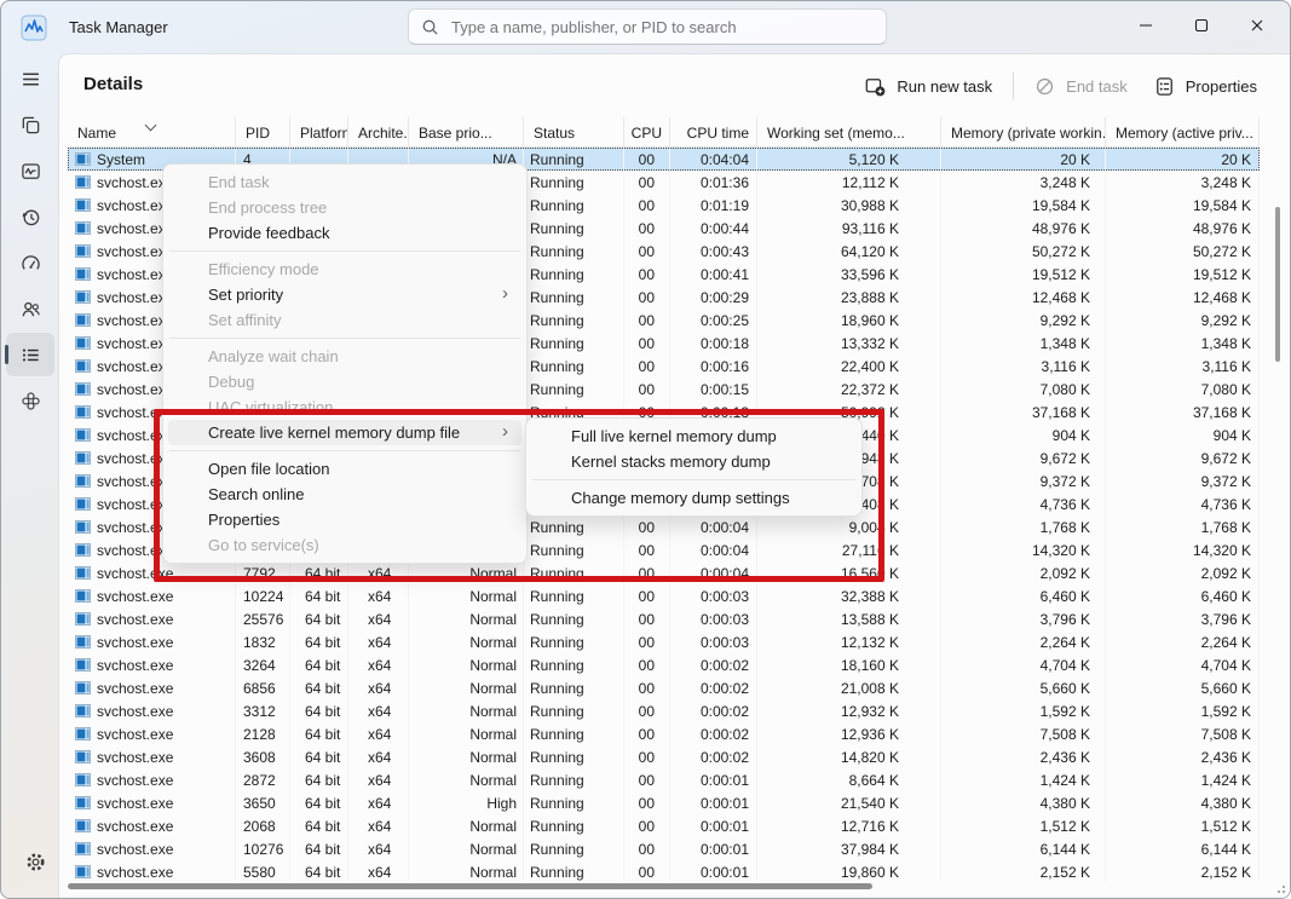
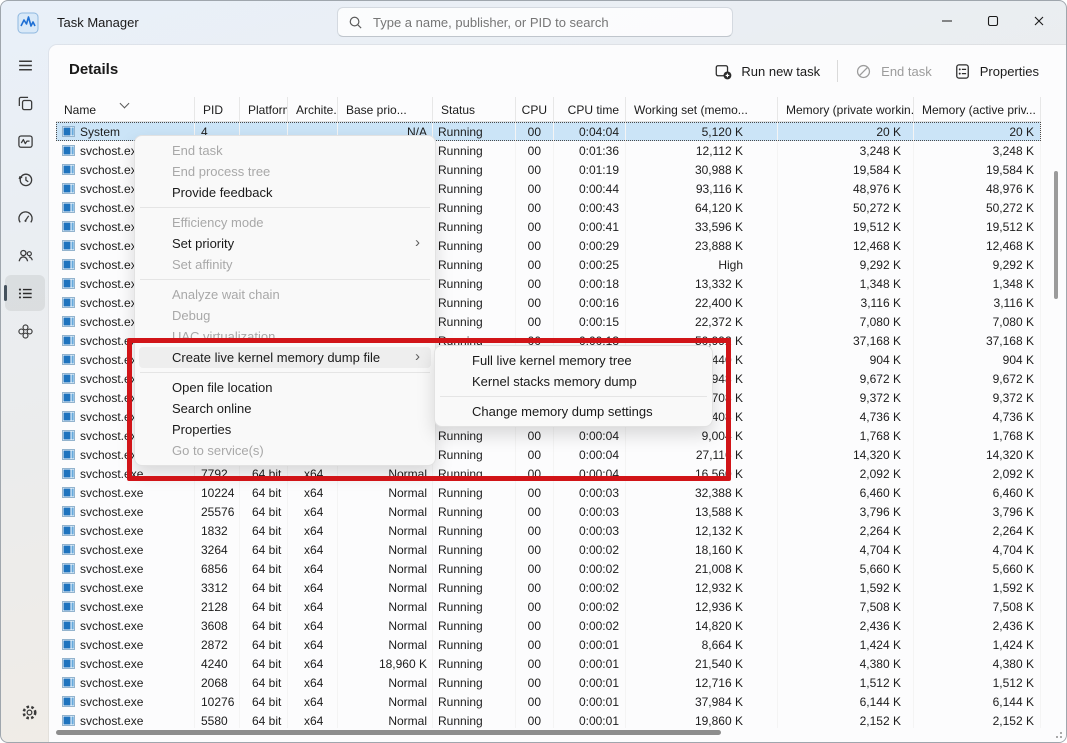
  Task Manager
  Type a name, publisher, or PID to search
  Details
  Run new task
  End task
  Properties
  Name
  PID
  Platfor
  Archite.
  Base prio...
  Status
  CPU
  CPU time
  Working set (memo...
  Memory (private workin.
  Memory (active priv...
  System
  4
  N/A
  Running
  00
  0:04:04
  5,120 K
  20 K
  20 K
  svchost.e
  Running
  00
  0:01:36
  12,112 K
  3,248 K
  3,248 K
  svchost.e
  Running
  00
  0:01:19
  30,988 K
  19,584 K
  19,584 K
  svchost.e
  Running
  00
  0:00:44
  93,116 K
  48,976 K
  48,976 K
  svchost.e
  Running
  00
  0:00:43
  64,120 K
  50,272 K
  50,272 K
  svchost.e
  Running
  00
  0:00:41
  33,596 K
  19,512 K
  19,512 K
  svchost.e
  Running
  00
  0:00:29
  23,888 K
  12,468 K
  12,468 K
  svchost.e
  Running
  00
  0:00:25
- 18,960 K
+ High
  9,292 K
  9,292 K
  svchost.e
  Running
  00
  0:00:18
  13,332 K
  1,348 K
  1,348 K
  svchost.e
  Running
  00
  0:00:16
  22,400 K
  3,116 K
  3,116 K
  svchost.e
  Running
  00
  0:00:15
  22,372 K
  7,080 K
  7,080 K
  svchost.e
  Running
  00
  0:00:13
  50,992 K
  37,168 K
  37,168 K
  svchost.e
  904 K
  904 K
  svchost.e
  9,672 K
  9,672 K
  svchost.e
  9,372 K
  9,372 K
  svchost.e
  4,736 K
  4,736 K
  svchost.e
  Running
  00
  0:00:04
  9,004 K
  1,768 K
  1,768 K
  svchost.e
  Running
  00
  0:00:04
  27,116 K
  14,320 K
  14,320 K
  svchost.exe
  7792
  64 bit
  x64
  Normal
  Running
  00
  0:00:04
  16,560 K
  2,092 K
  2,092 K
  svchost.exe
  10224
  64 bit
  x64
  Normal
  Running
  00
  0:00:03
  32,388 K
  6,460 K
  6,460 K
  svchost.exe
  25576
  64 bit
  x64
  Normal
  Running
  00
  0:00:03
  13,588 K
  3,796 K
  3,796 K
  svchost.exe
  1832
  64 bit
  x64
  Normal
  Running
  00
  0:00:03
  12,132 K
  2,264 K
  2,264 K
  svchost.exe
  3264
  64 bit
  x64
  Normal
  Running
  00
  0:00:02
  18,160 K
  4,704 K
  4,704 K
  svchost.exe
  6856
  64 bit
  x64
  Normal
  Running
  00
  0:00:02
  21,008 K
  5,660 K
  5,660 K
  svchost.exe
  3312
  64 bit
  x64
  Normal
  Running
  00
  0:00:02
  12,932 K
  1,592 K
  1,592 K
  svchost.exe
  2128
  64 bit
  x64
  Normal
  Running
  00
  0:00:02
  12,936 K
  7,508 K
  7,508 K
  svchost.exe
  3608
  64 bit
  x64
  Normal
  Running
  00
  0:00:02
  14,820 K
  2,436 K
  2,436 K
  svchost.exe
  2872
  64 bit
  x64
  Normal
  Running
  00
  0:00:01
  8,664 K
  1,424 K
  1,424 K
  svchost.exe
- 3650
+ 4240
  64 bit
  x64
- High
+ 18,960 K
  Running
  00
  0:00:01
  21,540 K
  4,380 K
  4,380 K
  svchost.exe
  2068
  64 bit
  x64
  Normal
  Running
  00
  0:00:01
  12,716 K
  1,512 K
  1,512 K
  svchost.exe
  10276
  64 bit
  x64
  Normal
  Running
  00
  0:00:01
  37,984 K
  6,144 K
  6,144 K
  svchost.exe
  5580
  64 bit
  x64
  Normal
  Running
  00
  0:00:01
  19,860 K
  2,152 K
  2,152 K
  End task
  End process tree
  Provide feedback
  Efficiency mode
  Set priority
  ›
  Set affinity
  Analyze wait chain
  Debug
  UAC virtualization
  Create live kernel memory dump file
  ›
  Open file location
  Search online
  Properties
  Go to service(s)
- Full live kernel memory dump
+ Full live kernel memory tree
  Kernel stacks memory dump
  Change memory dump settings
